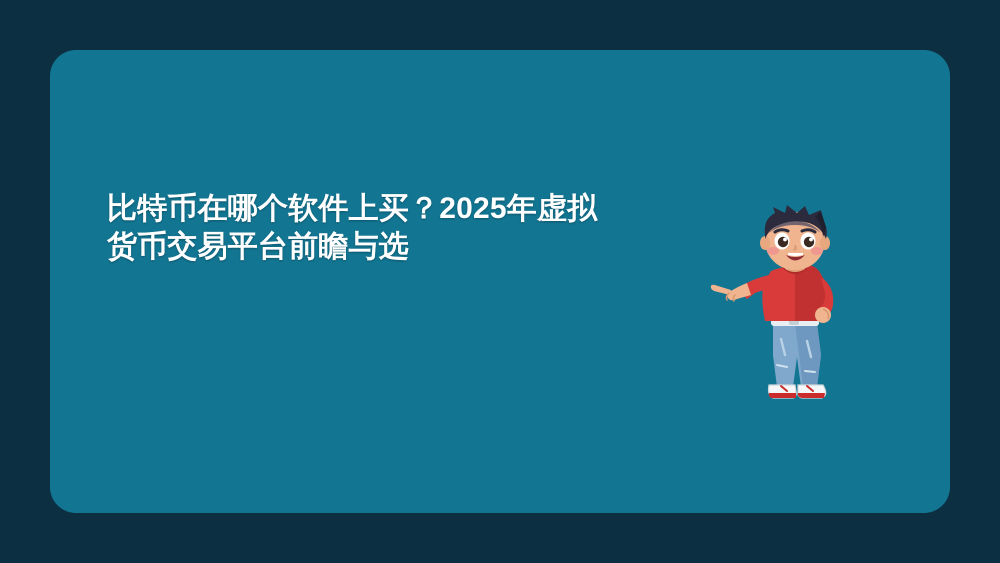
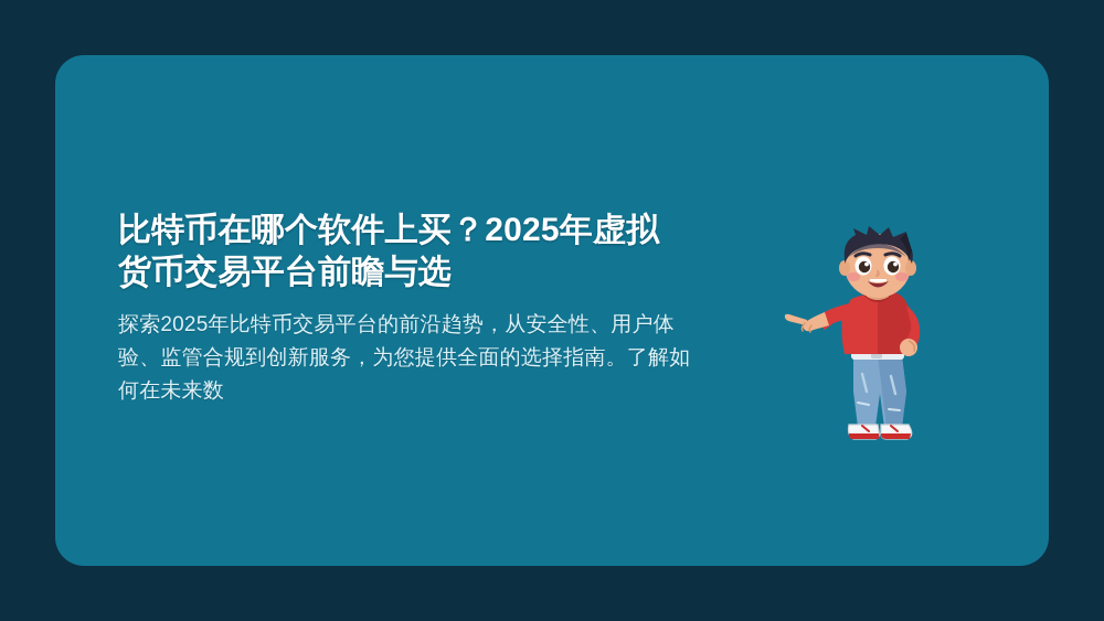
  比特币在哪个软件上买？2025年虚拟货币交易平台前瞻与选
+ 探索2025年比特币交易平台的前沿趋势，从安全性、用户体验、监管合规到创新服务，为您提供全面的选择指南。了解如何在未来数
